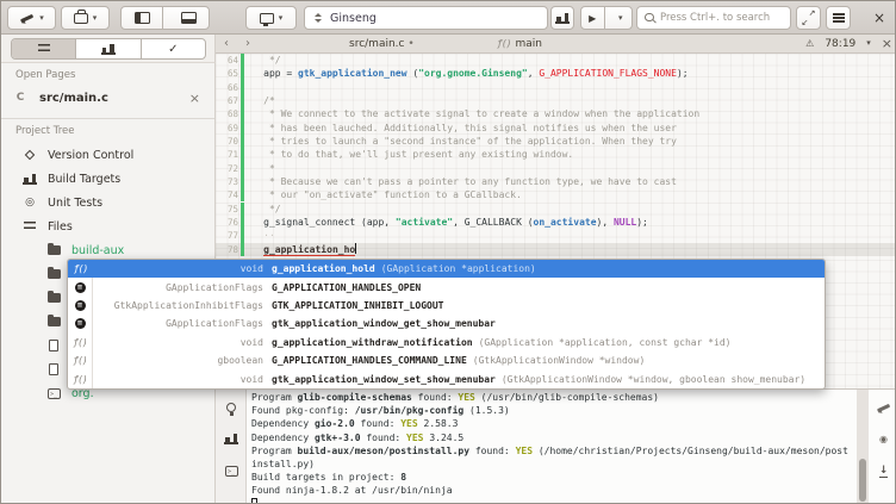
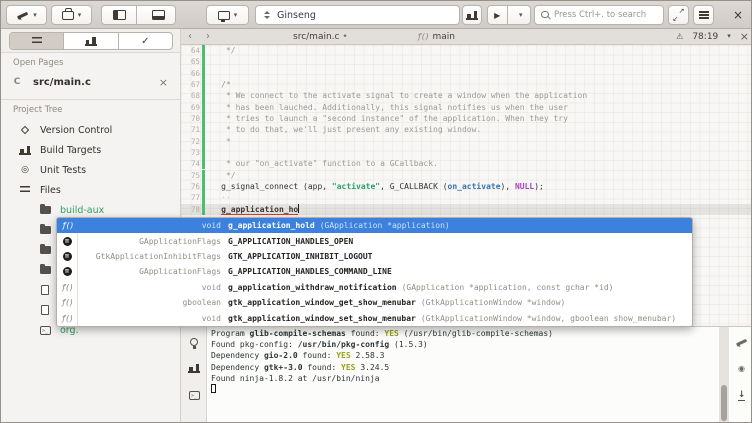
  ▾
  ▾
  ▾
  Ginseng
  ▶
  ▾
  Press Ctrl+. to search
  ×
  ✓
  ‹
  ›
  src/main.c •
  ƒ()
  main
  ⚠
  78:19
  ▾
  ×
  Open Pages
  C
  src/main.c
  ×
  Project Tree
  Version Control
  Build Targets
  ◎
  Unit Tests
  Files
  build-aux
  org.
  64
  */
  65
- app = gtk_application_new ("org.gnome.Ginseng", G_APPLICATION_FLAGS_NONE);
  66
  67
  /*
  68
  * We connect to the activate signal to create a window when the application
  69
  * has been lauched. Additionally, this signal notifies us when the user
  70
  * tries to launch a "second instance" of the application. When they try
  71
  * to do that, we'll just present any existing window.
  72
  *
  73
- * Because we can't pass a pointer to any function type, we have to cast
  74
  * our "on_activate" function to a GCallback.
  75
  */
  76
  g_signal_connect (app, "activate", G_CALLBACK (on_activate), NULL);
  77
  ··
  78
  g_application_ho
  Program glib-compile-schemas found: YES (/usr/bin/glib-compile-schemas)
  Found pkg-config: /usr/bin/pkg-config (1.5.3)
  Dependency gio-2.0 found: YES 2.58.3
  Dependency gtk+-3.0 found: YES 3.24.5
- Program build-aux/meson/postinstall.py found: YES (/home/christian/Projects/Ginseng/build-aux/meson/postinstall.py)
- Build targets in project: 8
  Found ninja-1.8.2 at /usr/bin/ninja
  ◉
  ↓
  ƒ()
  void
  g_application_hold
  (GApplication *application)
  ≡
  GApplicationFlags
  G_APPLICATION_HANDLES_OPEN
  ≡
  GtkApplicationInhibitFlags
  GTK_APPLICATION_INHIBIT_LOGOUT
  ≡
  GApplicationFlags
- gtk_application_window_get_show_menubar
+ G_APPLICATION_HANDLES_COMMAND_LINE
  ƒ()
  void
  g_application_withdraw_notification
  (GApplication *application, const gchar *id)
  ƒ()
  gboolean
- G_APPLICATION_HANDLES_COMMAND_LINE
+ gtk_application_window_get_show_menubar
  (GtkApplicationWindow *window)
  ƒ()
  void
  gtk_application_window_set_show_menubar
  (GtkApplicationWindow *window, gboolean show_menubar)
